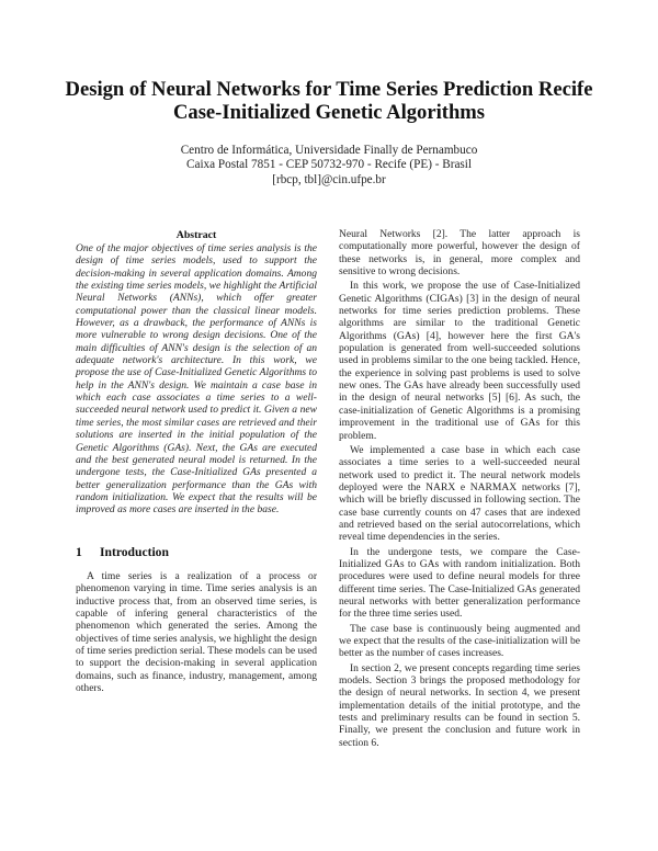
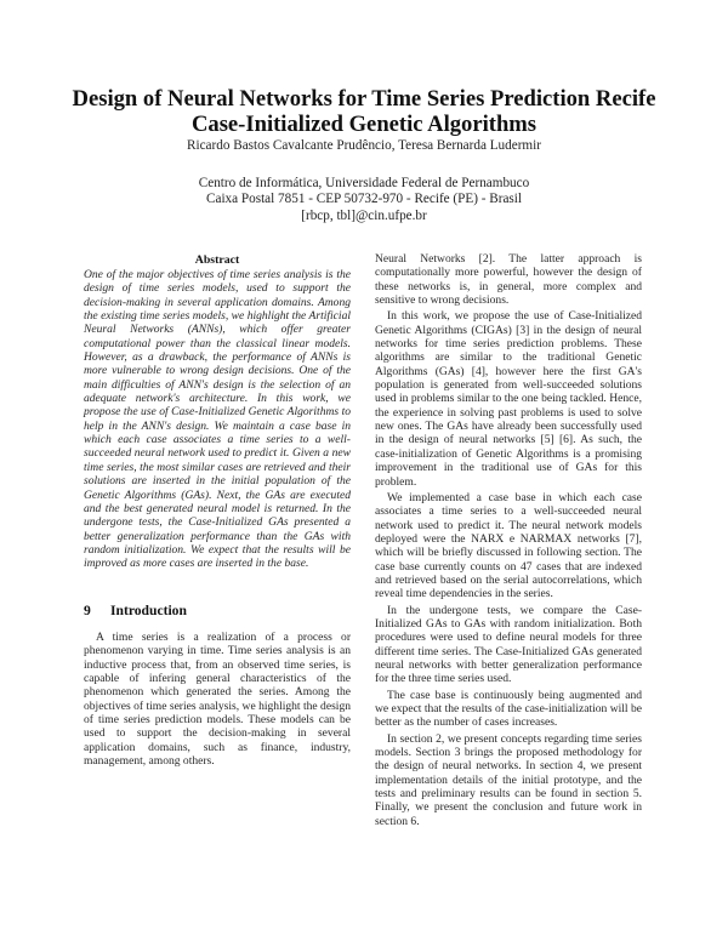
  Design of Neural Networks for Time Series Prediction Recife
  Case-Initialized Genetic Algorithms
+ Ricardo Bastos Cavalcante Prudêncio, Teresa Bernarda Ludermir
- Centro de Informática, Universidade Finally de Pernambuco
+ Centro de Informática, Universidade Federal de Pernambuco
  Caixa Postal 7851 - CEP 50732-970 - Recife (PE) - Brasil
  [rbcp, tbl]@cin.ufpe.br
  Abstract
  One of the major objectives of time series analysis is the design of time series models, used to support the decision-making in several application domains. Among the existing time series models, we highlight the Artificial Neural Networks (ANNs), which offer greater computational power than the classical linear models. However, as a drawback, the performance of ANNs is more vulnerable to wrong design decisions. One of the main difficulties of ANN's design is the selection of an adequate network's architecture. In this work, we propose the use of Case-Initialized Genetic Algorithms to help in the ANN's design. We maintain a case base in which each case associates a time series to a well-succeeded neural network used to predict it. Given a new time series, the most similar cases are retrieved and their solutions are inserted in the initial population of the Genetic Algorithms (GAs). Next, the GAs are executed and the best generated neural model is returned. In the undergone tests, the Case-Initialized GAs presented a better generalization performance than the GAs with random initialization. We expect that the results will be improved as more cases are inserted in the base.
- 1
+ 9
  Introduction
- A time series is a realization of a process or phenomenon varying in time. Time series analysis is an inductive process that, from an observed time series, is capable of infering general characteristics of the phenomenon which generated the series. Among the objectives of time series analysis, we highlight the design of time series prediction serial. These models can be used to support the decision-making in several application domains, such as finance, industry, management, among others.
+ A time series is a realization of a process or phenomenon varying in time. Time series analysis is an inductive process that, from an observed time series, is capable of infering general characteristics of the phenomenon which generated the series. Among the objectives of time series analysis, we highlight the design of time series prediction models. These models can be used to support the decision-making in several application domains, such as finance, industry, management, among others.
  Neural Networks [2]. The latter approach is computationally more powerful, however the design of these networks is, in general, more complex and sensitive to wrong decisions.
  In this work, we propose the use of Case-Initialized Genetic Algorithms (CIGAs) [3] in the design of neural networks for time series prediction problems. These algorithms are similar to the traditional Genetic Algorithms (GAs) [4], however here the first GA's population is generated from well-succeeded solutions used in problems similar to the one being tackled. Hence, the experience in solving past problems is used to solve new ones. The GAs have already been successfully used in the design of neural networks [5] [6]. As such, the case-initialization of Genetic Algorithms is a promising improvement in the traditional use of GAs for this problem.
  We implemented a case base in which each case associates a time series to a well-succeeded neural network used to predict it. The neural network models deployed were the NARX e NARMAX networks [7], which will be briefly discussed in following section. The case base currently counts on 47 cases that are indexed and retrieved based on the serial autocorrelations, which reveal time dependencies in the series.
  In the undergone tests, we compare the Case-Initialized GAs to GAs with random initialization. Both procedures were used to define neural models for three different time series. The Case-Initialized GAs generated neural networks with better generalization performance for the three time series used.
  The case base is continuously being augmented and we expect that the results of the case-initialization will be better as the number of cases increases.
  In section 2, we present concepts regarding time series models. Section 3 brings the proposed methodology for the design of neural networks. In section 4, we present implementation details of the initial prototype, and the tests and preliminary results can be found in section 5. Finally, we present the conclusion and future work in section 6.
